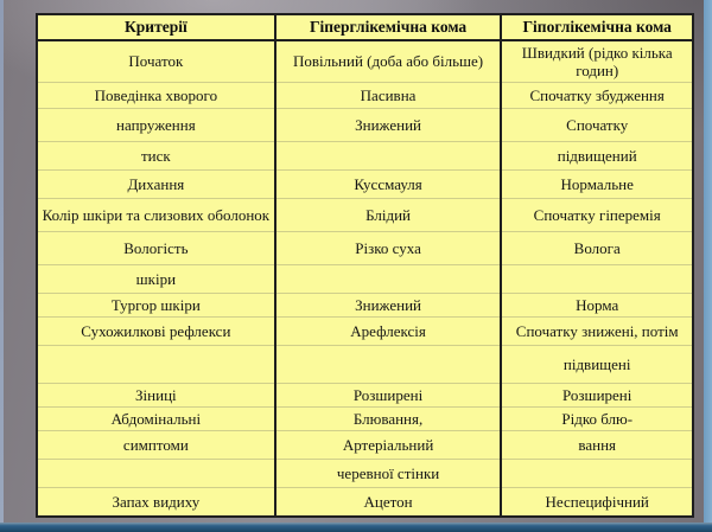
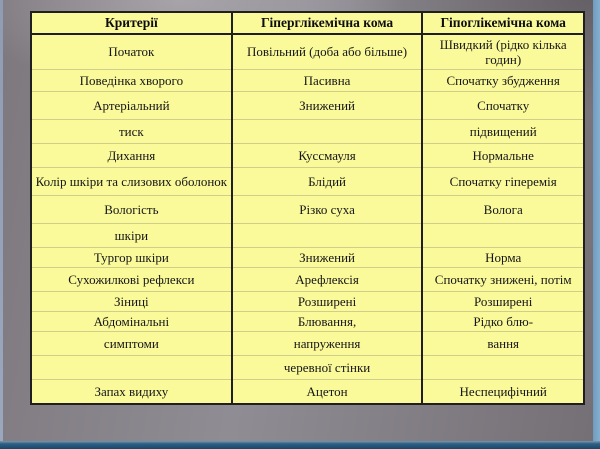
  Критерії	Гіперглікемічна кома	Гіпоглікемічна кома
  Початок	Повільний (доба або більше)	Швидкий (рідко кількагодин)
  Поведінка хворого	Пасивна	Спочатку збудження
- напруження	Знижений	Спочатку
+ Артеріальний	Знижений	Спочатку
  тиск		підвищений
  Дихання	Куссмауля	Нормальне
  Колір шкіри та слизових оболонок	Блідий	Спочатку гіперемія
  Вологість	Різко суха	Волога
  шкіри
  Тургор шкіри	Знижений	Норма
  Сухожилкові рефлекси	Арефлексія	Спочатку знижені, потім
- 		підвищені
  Зіниці	Розширені	Розширені
  Абдомінальні	Блювання,	Рідко блю-
- симптоми	Артеріальний	вання
+ симптоми	напруження	вання
  	черевної стінки
  Запах видиху	Ацетон	Неспецифічний
